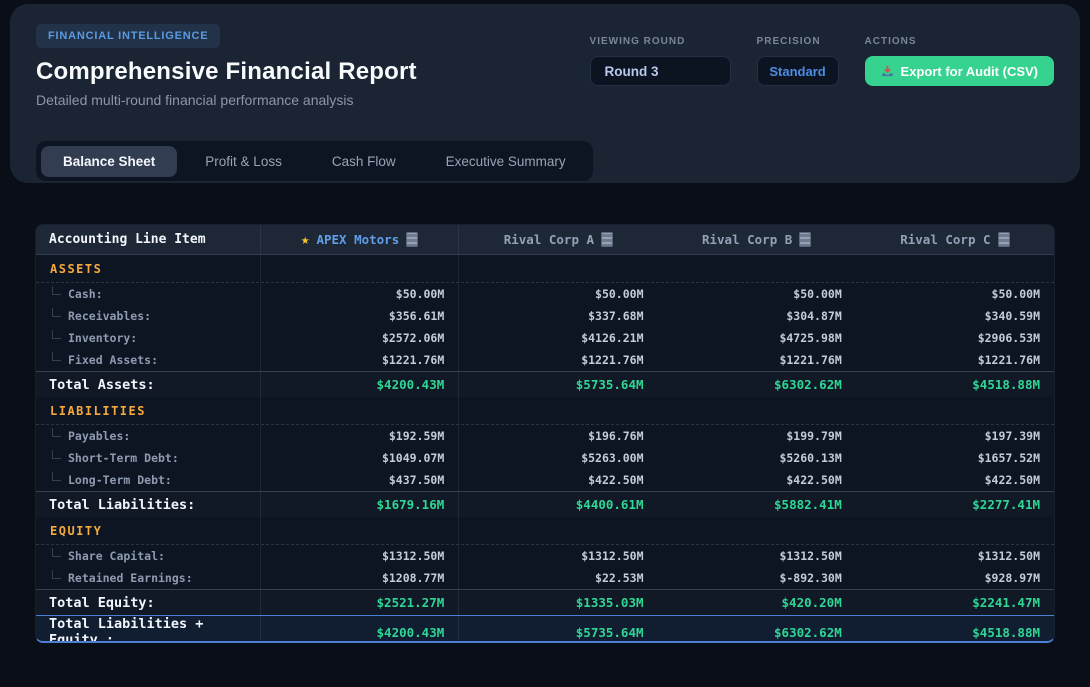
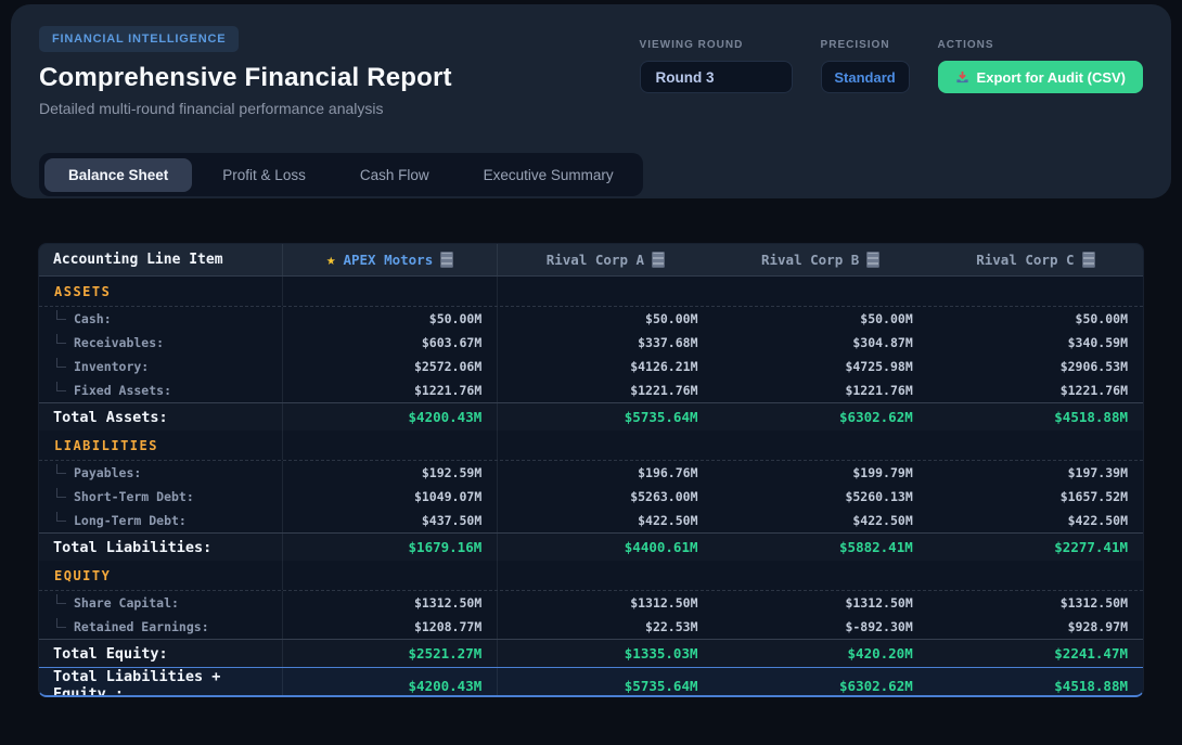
  FINANCIAL INTELLIGENCE
  Comprehensive Financial Report
  Detailed multi-round financial performance analysis
  VIEWING ROUND
  Round 3
  PRECISION
  Standard
  ACTIONS
  Export for Audit (CSV)
  Balance Sheet
  Profit & Loss
  Cash Flow
  Executive Summary
  Accounting Line Item
  ★
  APEX Motors
  Rival Corp A
  Rival Corp B
  Rival Corp C
  ASSETS
  Cash:
  $50.00M
  $50.00M
  $50.00M
  $50.00M
  Receivables:
- $356.61M
+ $603.67M
  $337.68M
  $304.87M
  $340.59M
  Inventory:
  $2572.06M
  $4126.21M
  $4725.98M
  $2906.53M
  Fixed Assets:
  $1221.76M
  $1221.76M
  $1221.76M
  $1221.76M
  Total Assets:
  $4200.43M
  $5735.64M
  $6302.62M
  $4518.88M
  LIABILITIES
  Payables:
  $192.59M
  $196.76M
  $199.79M
  $197.39M
  Short-Term Debt:
  $1049.07M
  $5263.00M
  $5260.13M
  $1657.52M
  Long-Term Debt:
  $437.50M
  $422.50M
  $422.50M
  $422.50M
  Total Liabilities:
  $1679.16M
  $4400.61M
  $5882.41M
  $2277.41M
  EQUITY
  Share Capital:
  $1312.50M
  $1312.50M
  $1312.50M
  $1312.50M
  Retained Earnings:
  $1208.77M
  $22.53M
  $-892.30M
  $928.97M
  Total Equity:
  $2521.27M
  $1335.03M
  $420.20M
  $2241.47M
  Total Liabilities + Equity :
  $4200.43M
  $5735.64M
  $6302.62M
  $4518.88M
